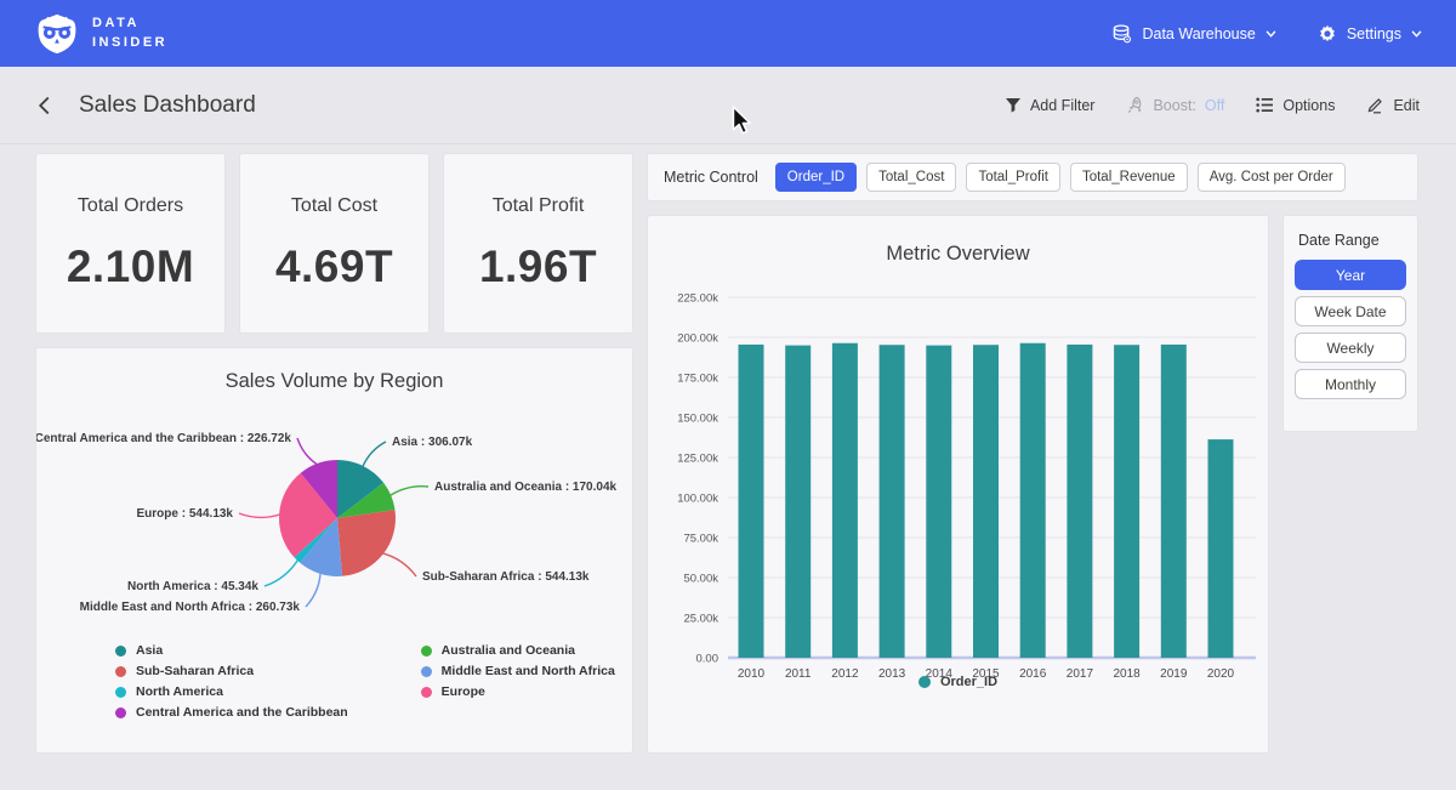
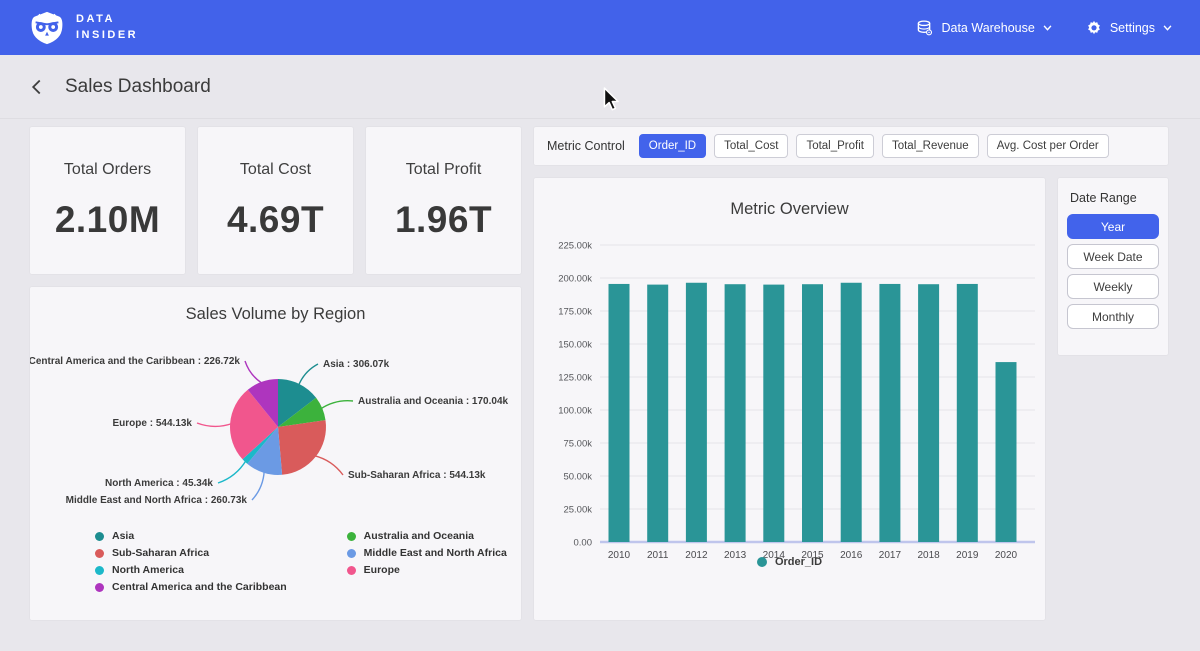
  DATA
  INSIDER
  Data Warehouse
  Settings
  Sales Dashboard
- Add Filter
- Boost:
- Off
- Options
- Edit
  Total Orders
  2.10M
  Total Cost
  4.69T
  Total Profit
  1.96T
  Metric Control
  Order_ID
  Total_Cost
  Total_Profit
  Total_Revenue
  Avg. Cost per Order
  Metric Overview
  0.00
  25.00k
  50.00k
  75.00k
  100.00k
  125.00k
  150.00k
  175.00k
  200.00k
  225.00k
  2010
  2011
  2012
  2013
  2014
  2015
  2016
  2017
  2018
  2019
  2020
  Order_ID
  Date Range
  Year
  Week Date
  Weekly
  Monthly
  Sales Volume by Region
  Asia : 306.07k
  Australia and Oceania : 170.04k
  Sub-Saharan Africa : 544.13k
  Middle East and North Africa : 260.73k
  North America : 45.34k
  Europe : 544.13k
  Central America and the Caribbean : 226.72k
  Asia
  Sub-Saharan Africa
  North America
  Central America and the Caribbean
  Australia and Oceania
  Middle East and North Africa
  Europe
